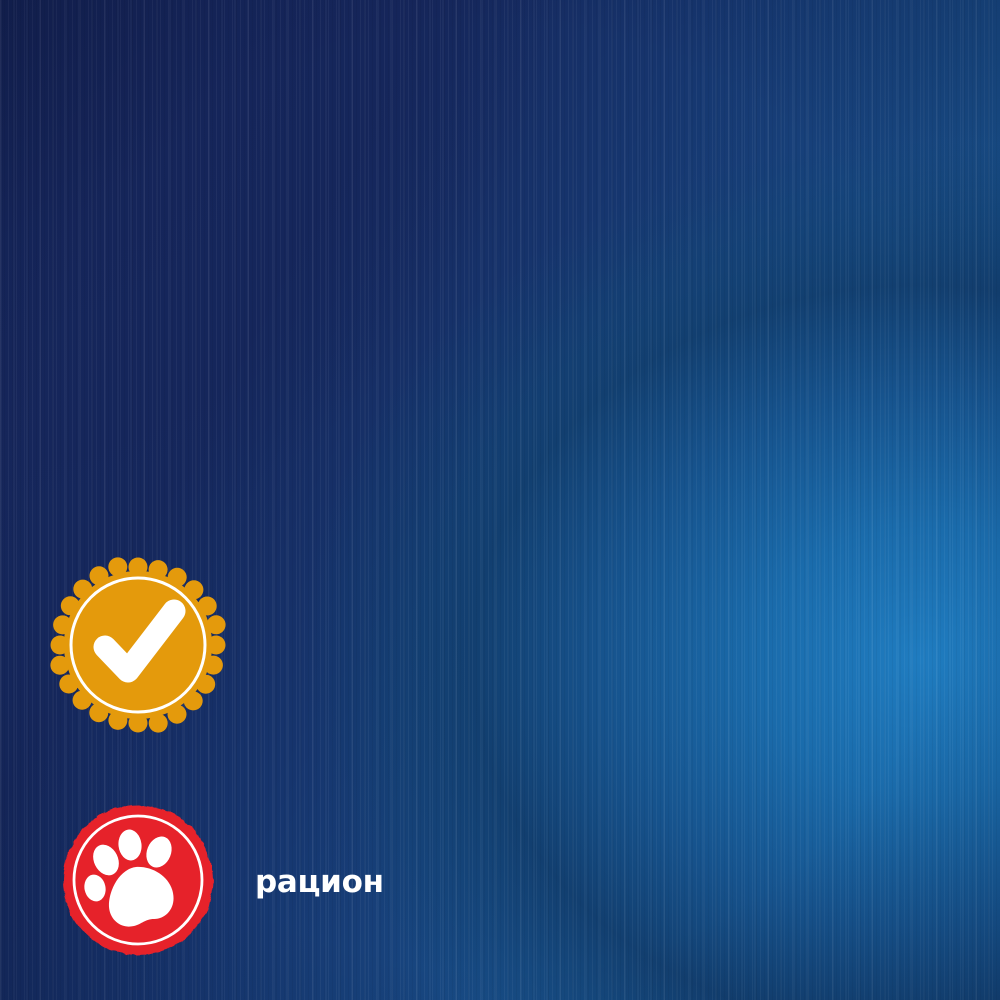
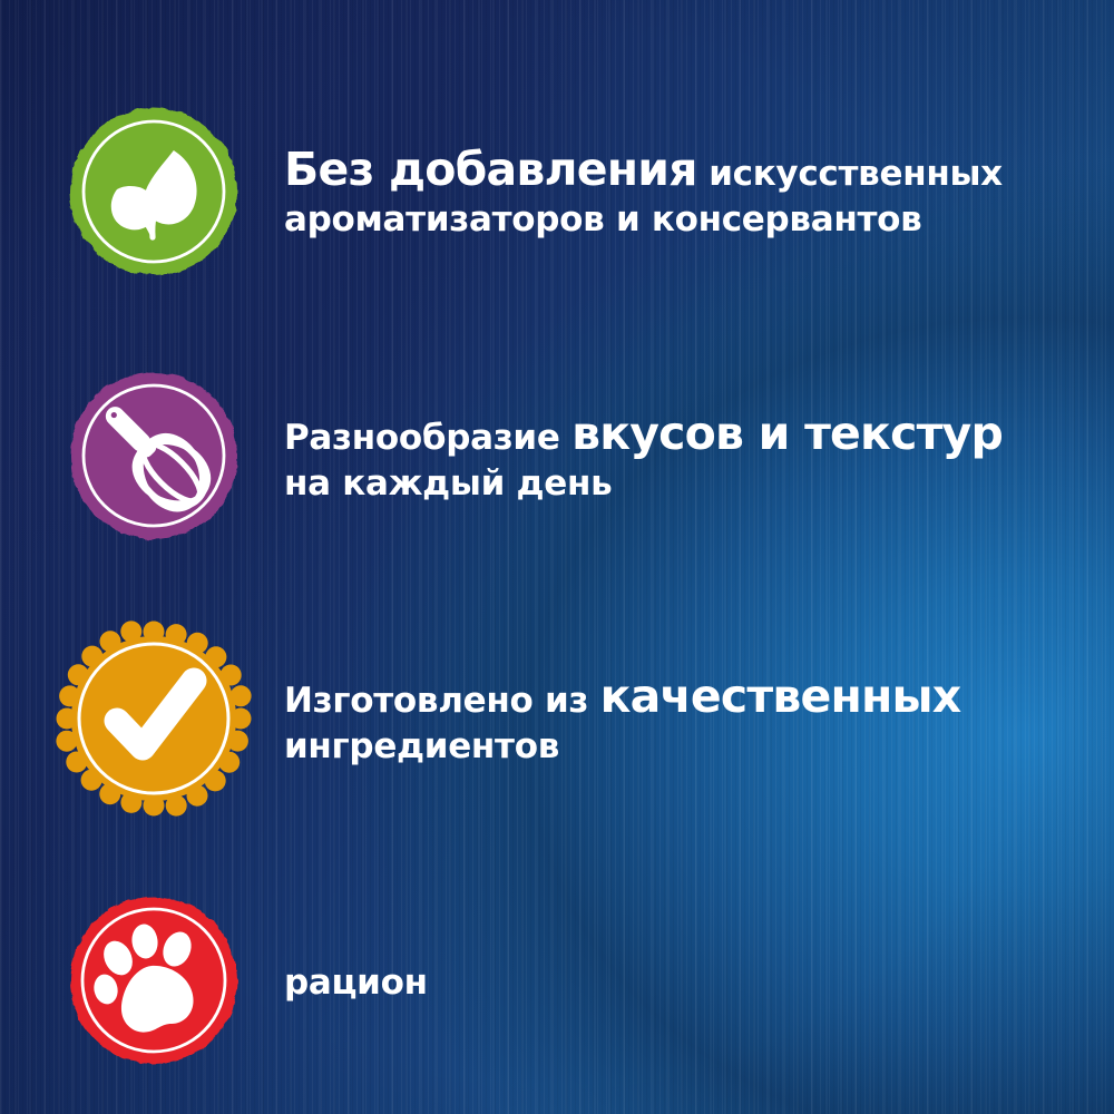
+ Без добавления искусственных
+ ароматизаторов и консервантов
+ Разнообразие вкусов и текстур
+ на каждый день
+ Изготовлено из качественных
+ ингредиентов
  рацион
